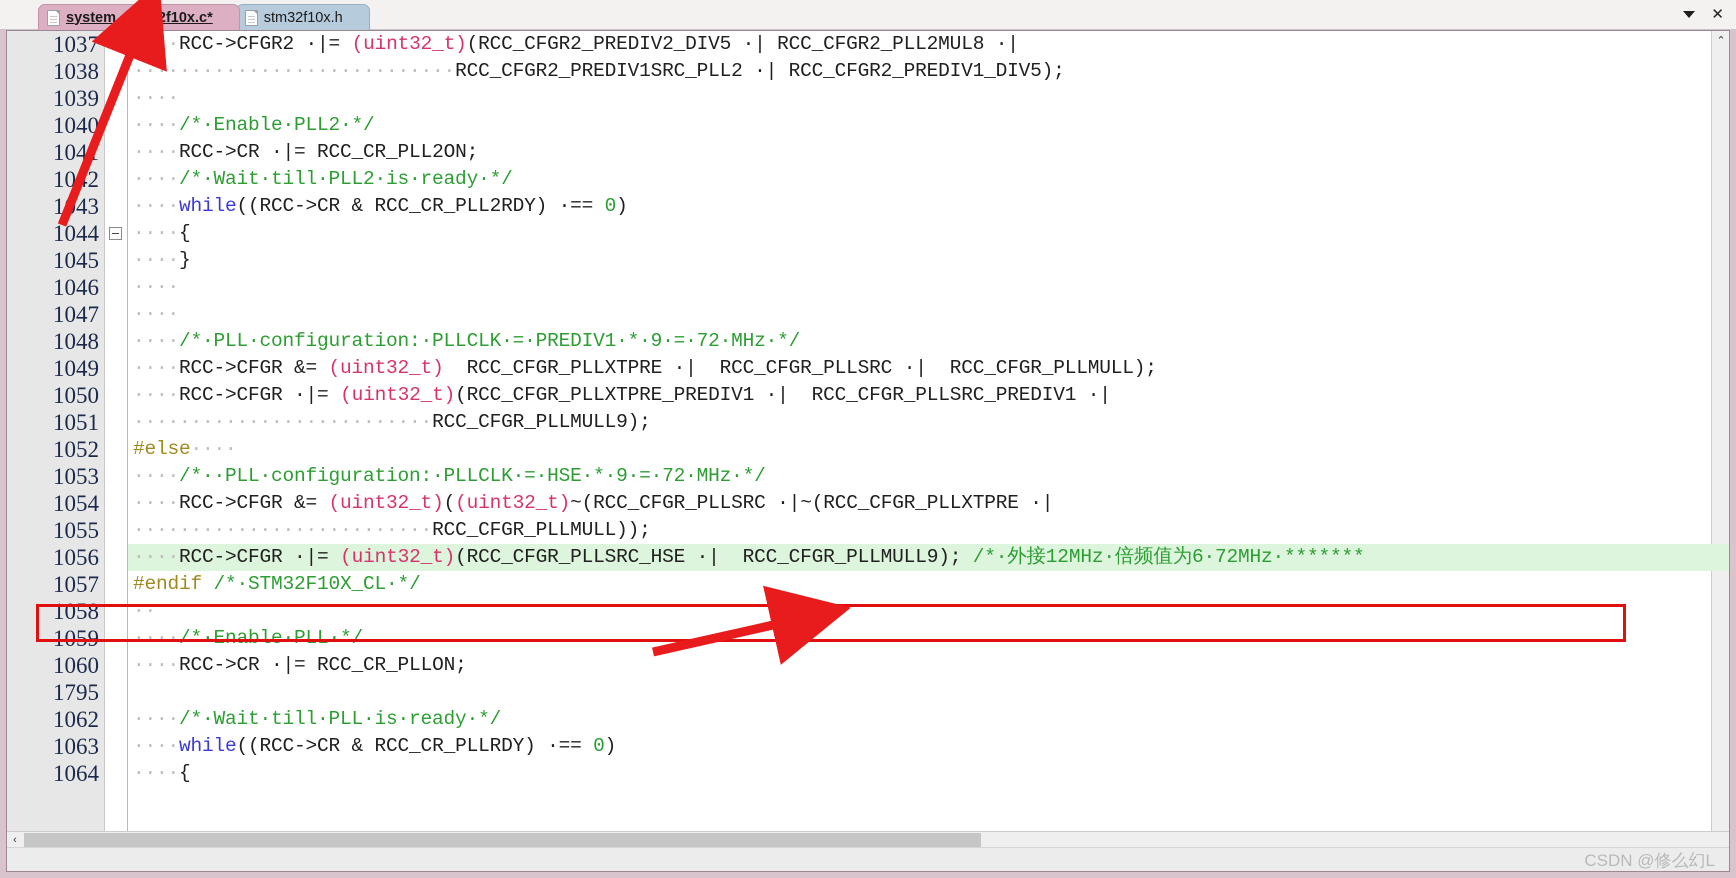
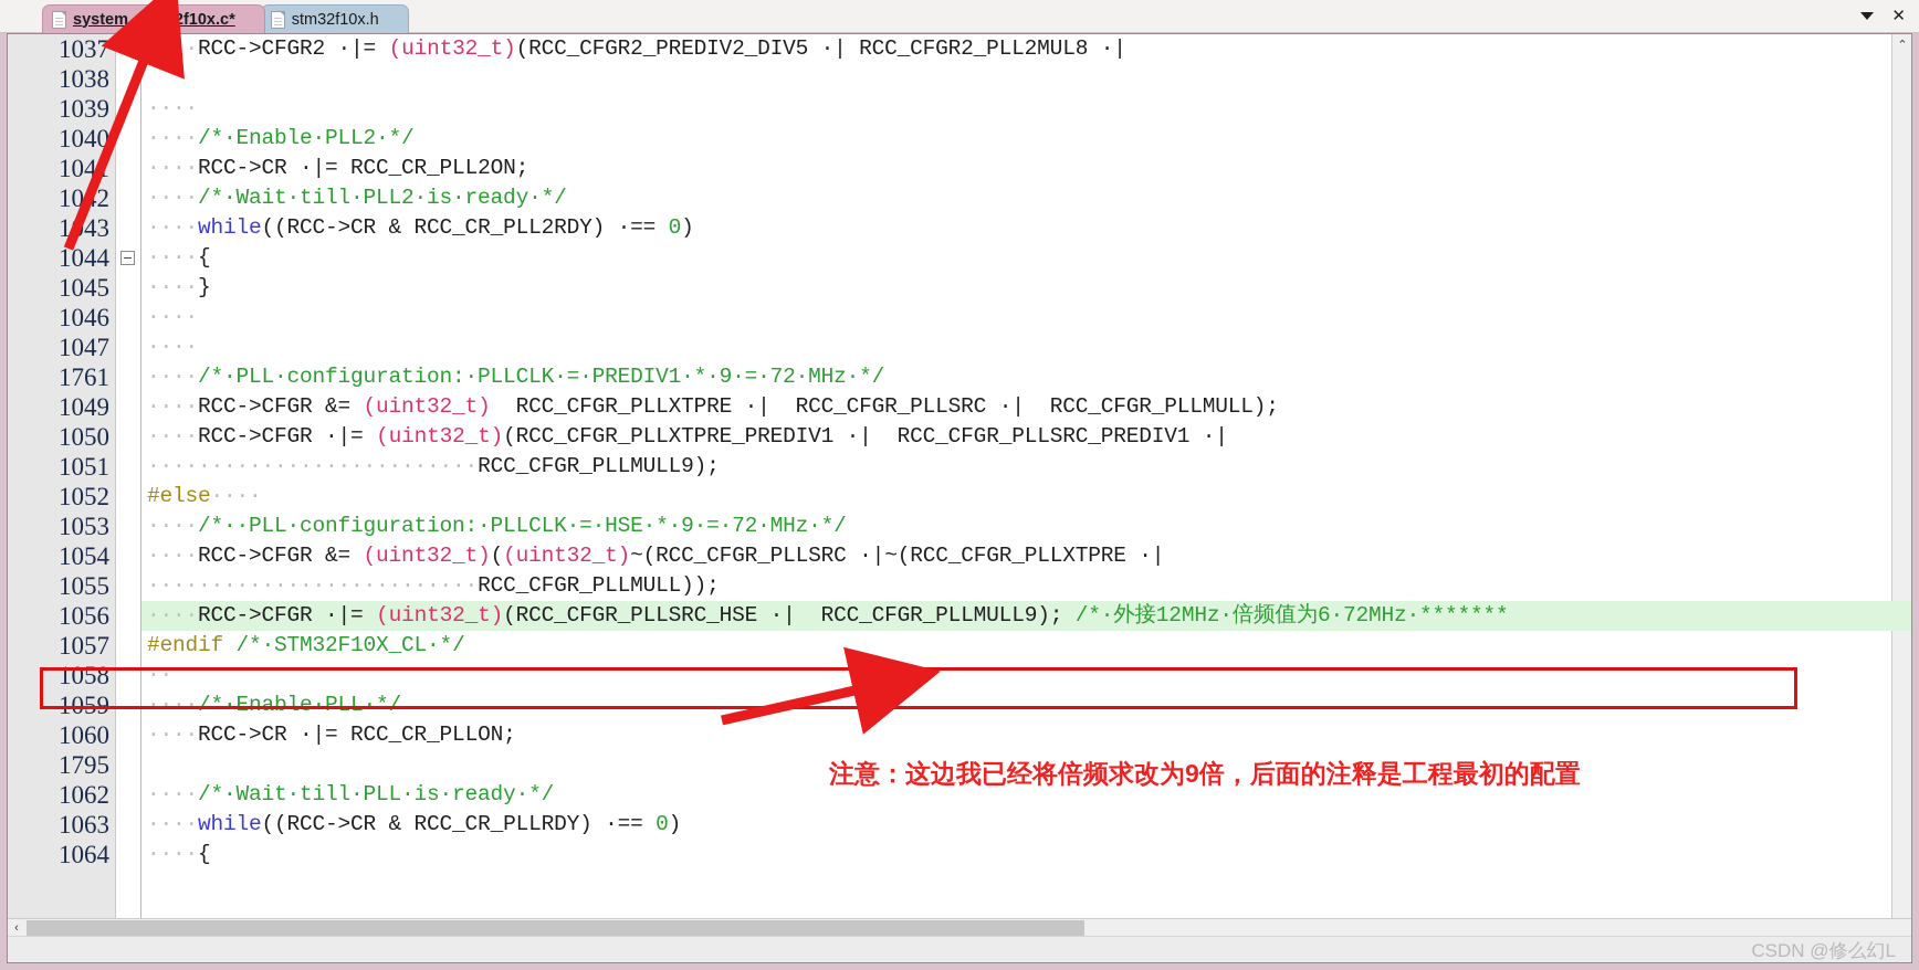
  system_stm32f10x.c*
  stm32f10x.h
  ✕
  1037
  ···RCC->CFGR2 ·|= (uint32_t)(RCC_CFGR2_PREDIV2_DIV5 ·| RCC_CFGR2_PLL2MUL8 ·|
  1038
- ····························RCC_CFGR2_PREDIV1SRC_PLL2 ·| RCC_CFGR2_PREDIV1_DIV5);
  1039
  ····
  1040
  ····/*·Enable·PLL2·*/
  104
  ····RCC->CR ·|= RCC_CR_PLL2ON;
  102
  ····/*·Wait·till·PLL2·is·ready·*/
  143
  ····while((RCC->CR & RCC_CR_PLL2RDY) ·== 0)
  1044
  ····{
  1045
  ····}
  1046
  ····
  1047
  ····
- 1048
+ 1761
  ····/*·PLL·configuration:·PLLCLK·=·PREDIV1·*·9·=·72·MHz·*/
  1049
  ····RCC->CFGR &= (uint32_t) RCC_CFGR_PLLXTPRE ·| RCC_CFGR_PLLSRC ·| RCC_CFGR_PLLMULL);
  1050
  ····RCC->CFGR ·|= (uint32_t)(RCC_CFGR_PLLXTPRE_PREDIV1 ·| RCC_CFGR_PLLSRC_PREDIV1 ·|
  1051
  ··························RCC_CFGR_PLLMULL9);
  1052
  #else····
  1053
  ····/*··PLL·configuration:·PLLCLK·=·HSE·*·9·=·72·MHz·*/
  1054
  ····RCC->CFGR &= (uint32_t)((uint32_t)~(RCC_CFGR_PLLSRC ·|~(RCC_CFGR_PLLXTPRE ·|
  1055
  ··························RCC_CFGR_PLLMULL));
  1056
  ····RCC->CFGR ·|= (uint32_t)(RCC_CFGR_PLLSRC_HSE ·| RCC_CFGR_PLLMULL9); /*·外接12MHz·倍频值为6·72MHz·*******
  1057
  #endif /*·STM32F10X_CL·*/
  1058
  ··
  1059
  ····/*·Enable·PLL·*/
  1060
  ····RCC->CR ·|= RCC_CR_PLLON;
  1795
  1062
  ····/*·Wait·till·PLL·is·ready·*/
  1063
  ····while((RCC->CR & RCC_CR_PLLRDY) ·== 0)
  1064
  ····{
  ⌃
  ‹
  CSDN @修么幻L
+ 注意：这边我已经将倍频求改为9倍，后面的注释是工程最初的配置
